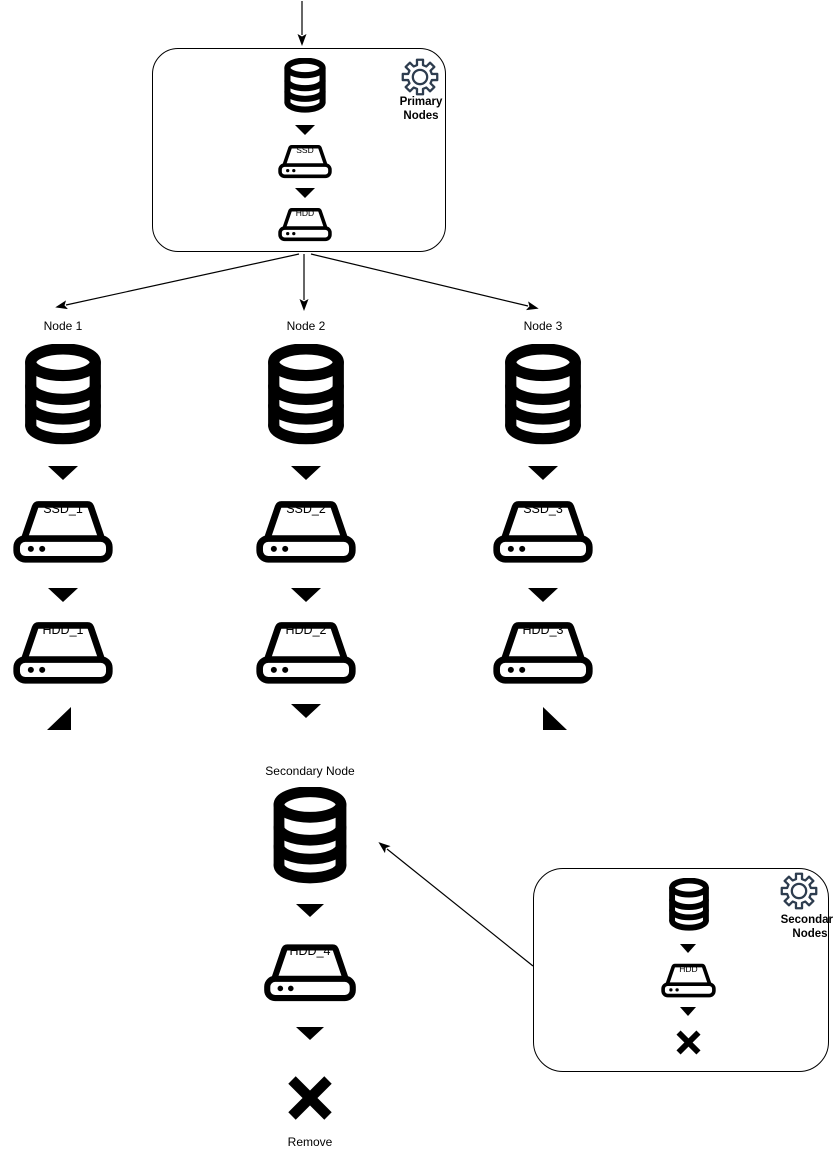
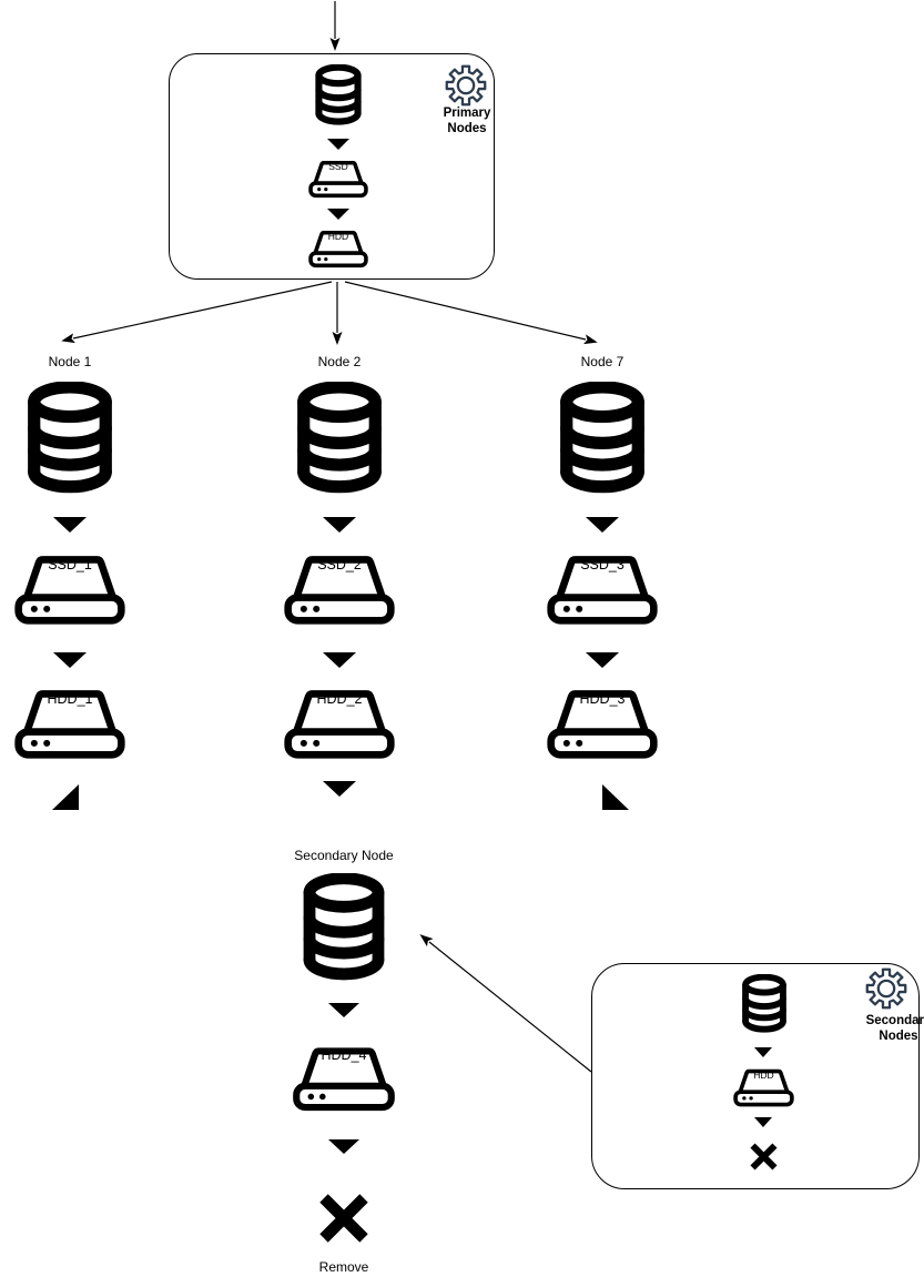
  SSD
  HDD
  Primary Nodes
  Node 1
  SSD_1
  HDD_1
  Node 2
  SSD_2
  HDD_2
- Node 3
+ Node 7
  SSD_3
  HDD_3
  Secondary Node
  HDD_4
  Remove
  HDD
  Secondar Nodes
